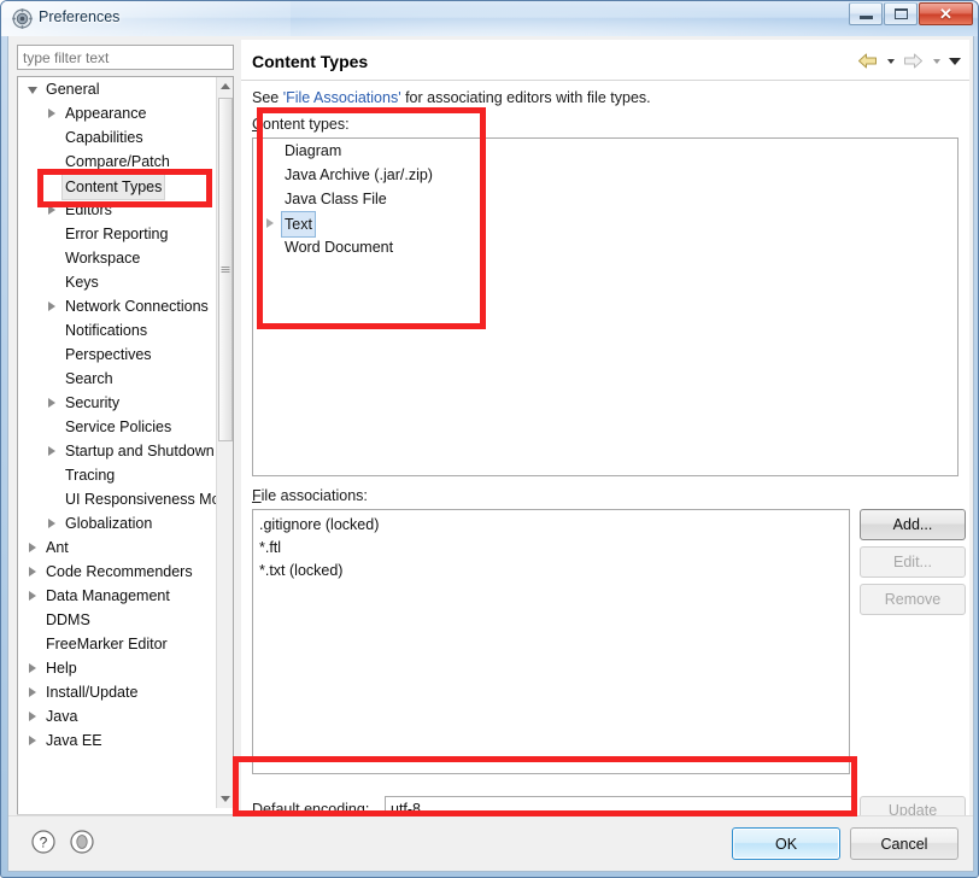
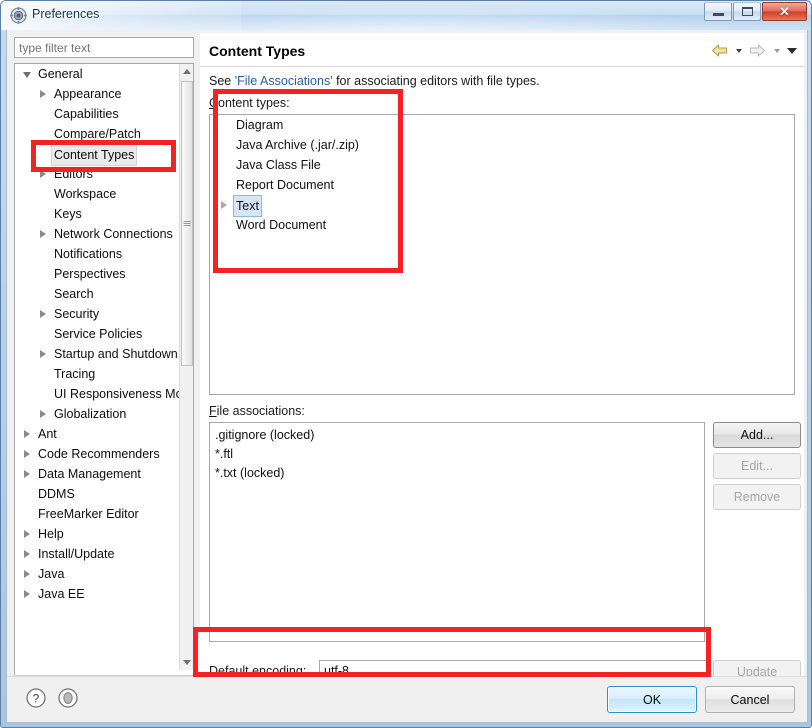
  Preferences
  ✕
  type filter text
  General
  Appearance
  Capabilities
  Compare/Patch
  Content Types
  Editors
- Error Reporting
  Workspace
  Keys
  Network Connections
  Notifications
  Perspectives
  Search
  Security
  Service Policies
  Startup and Shutdown
  Tracing
  Globalization
  Ant
  Code Recommenders
  Data Management
  DDMS
  FreeMarker Editor
  Help
  Install/Update
  Java
  Java EE
  Content Types
  See 'File Associations' for associating editors with file types.
  Content types:
  Diagram
  Java Archive (.jar/.zip)
  Java Class File
+ Report Document
  Text
  Word Document
  File associations:
  .gitignore (locked)
  *.ftl
  *.txt (locked)
  Add...
  Edit...
  Remove
  Default encoding:
  utf-8
  Update
  ?
  OK
  Cancel
